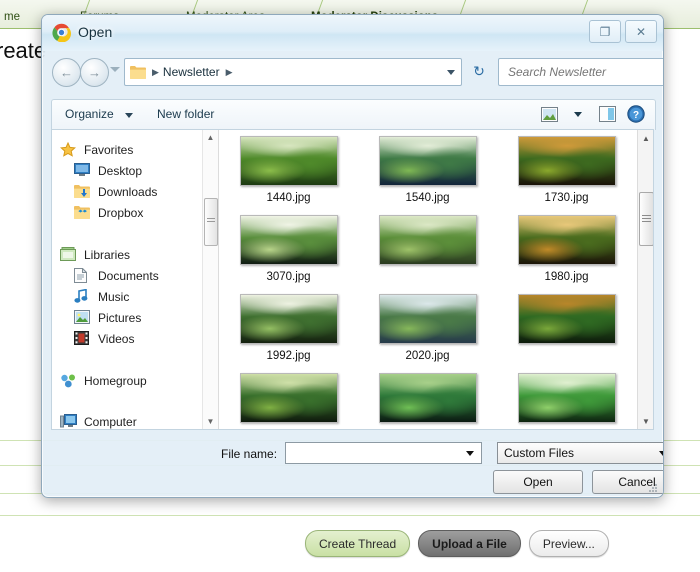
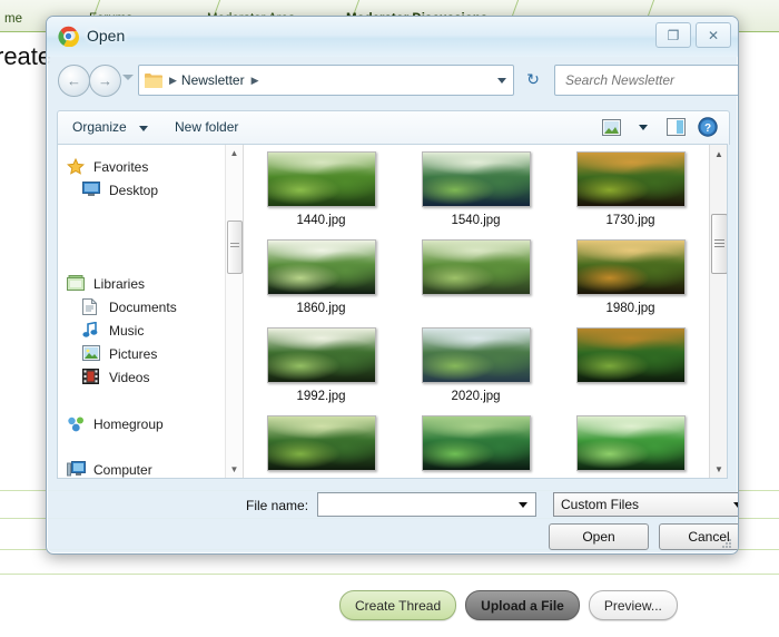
  me
  Create Thread
  Upload a File
  Preview...
  Open
  ❐
  ✕
  ←
  →
  ▶
  Newsletter
  ▶
  ↻
  Search Newsletter
  Organize
  New folder
  ?
  Favorites
  Desktop
- Downloads
- Dropbox
  Libraries
  Documents
  Music
  Pictures
  Videos
  Homegroup
  Computer
  ▲
  ▼
  1440.jpg
  1540.jpg
  1730.jpg
- 3070.jpg
+ 1860.jpg
  1980.jpg
  1992.jpg
  2020.jpg
  ▲
  ▼
  File name:
  Custom Files
  Open
  Cancel
